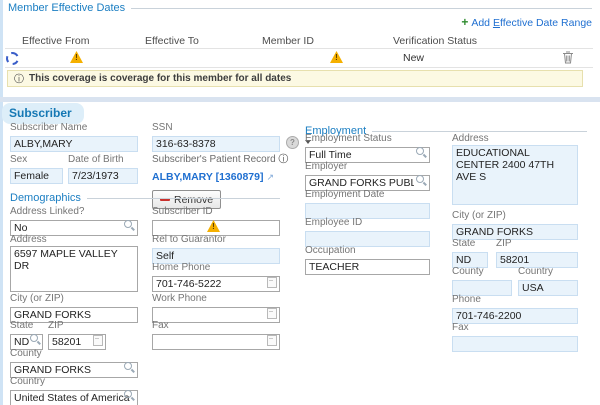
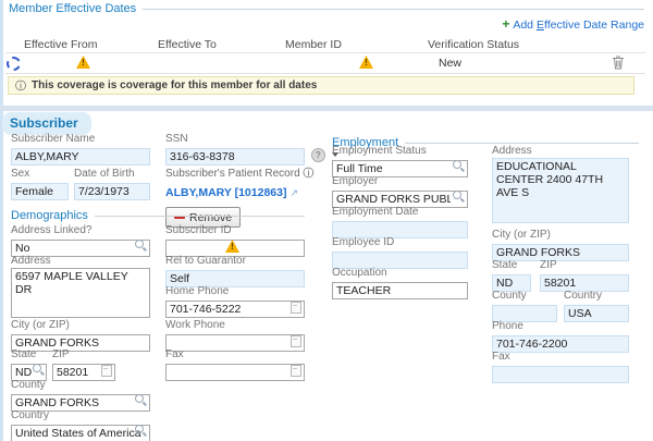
  Member Effective Dates
  + Add Effective Date Range
  Effective From
  Effective To
  Member ID
  Verification Status
  New
  ⓘ
  This coverage is coverage for this member for all dates
  Subscriber
  Subscriber Name
  ALBY,MARY
  SSN
  316-63-8378
  ?
  Sex
  Female
  Date of Birth
  7/23/1973
  Subscriber's Patient Record ⓘ
- ALBY,MARY [1360879] ↗
+ ALBY,MARY [1012863] ↗
  Remove
  Demographics
  Address Linked?
  No
  Subscriber ID
  Address
  Rel to Guarantor
  Self
  Home Phone
  701-746-5222
  City (or ZIP)
  GRAND FORKS
  Work Phone
  State
  ND
  ZIP
  58201
  Fax
  County
  GRAND FORKS
  Country
  United States of Americ
  Employment
  Employment Status
  Full Time
  Employer
  Employment Date
  Employee ID
  Occupation
  TEACHER
  Address
  City (or ZIP)
  GRAND FORKS
  State
  ND
  ZIP
  58201
  County
  Country
  USA
  Phone
  701-746-2200
  Fax
